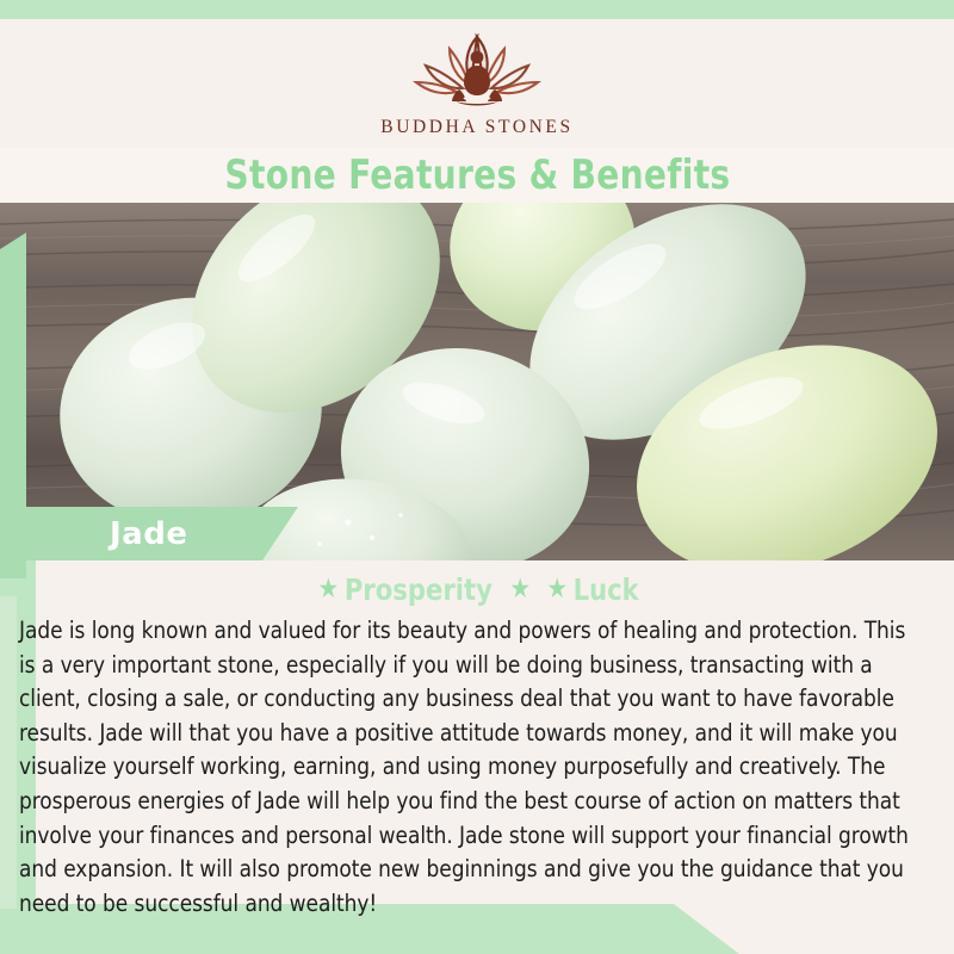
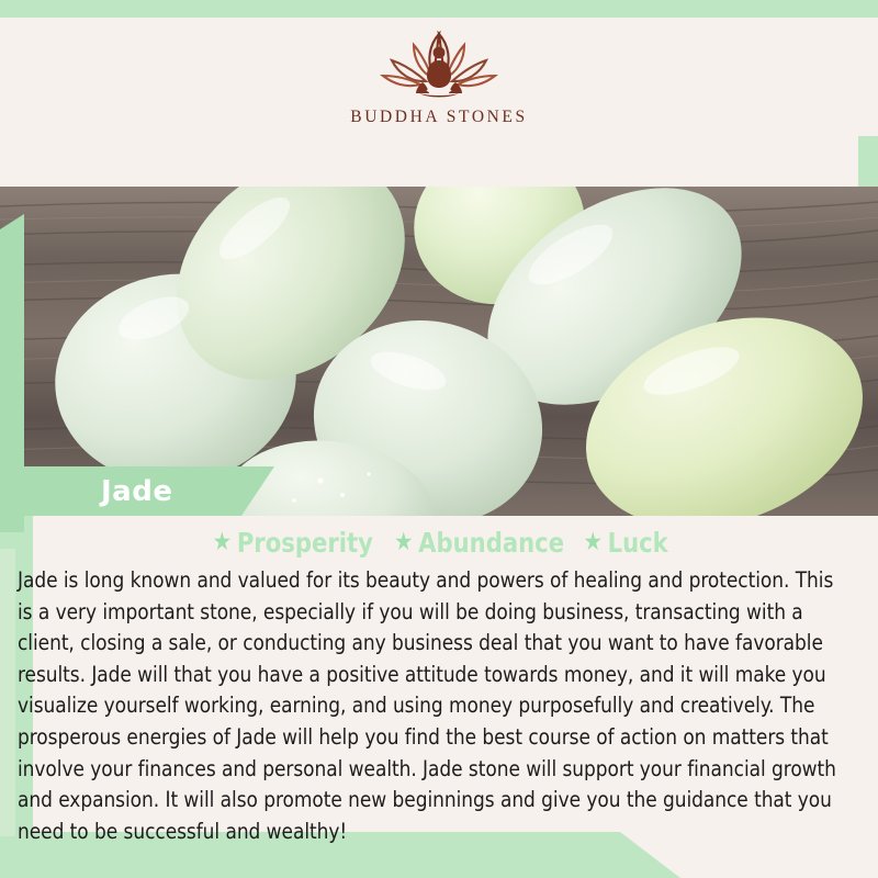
  BUDDHA STONES
- Stone Features & Benefits
  Jade
  ★
  Prosperity
  ★
+ Abundance
  ★
  Luck
  Jade is long known and valued for its beauty and powers of healing and protection. This is a very important stone, especially if you will be doing business, transacting with a client, closing a sale, or conducting any business deal that you want to have favorable results. Jade will that you have a positive attitude towards money, and it will make you visualize yourself working, earning, and using money purposefully and creatively. The prosperous energies of Jade will help you find the best course of action on matters that involve your finances and personal wealth. Jade stone will support your financial growth and expansion. It will also promote new beginnings and give you the guidance that you need to be successful and wealthy!
